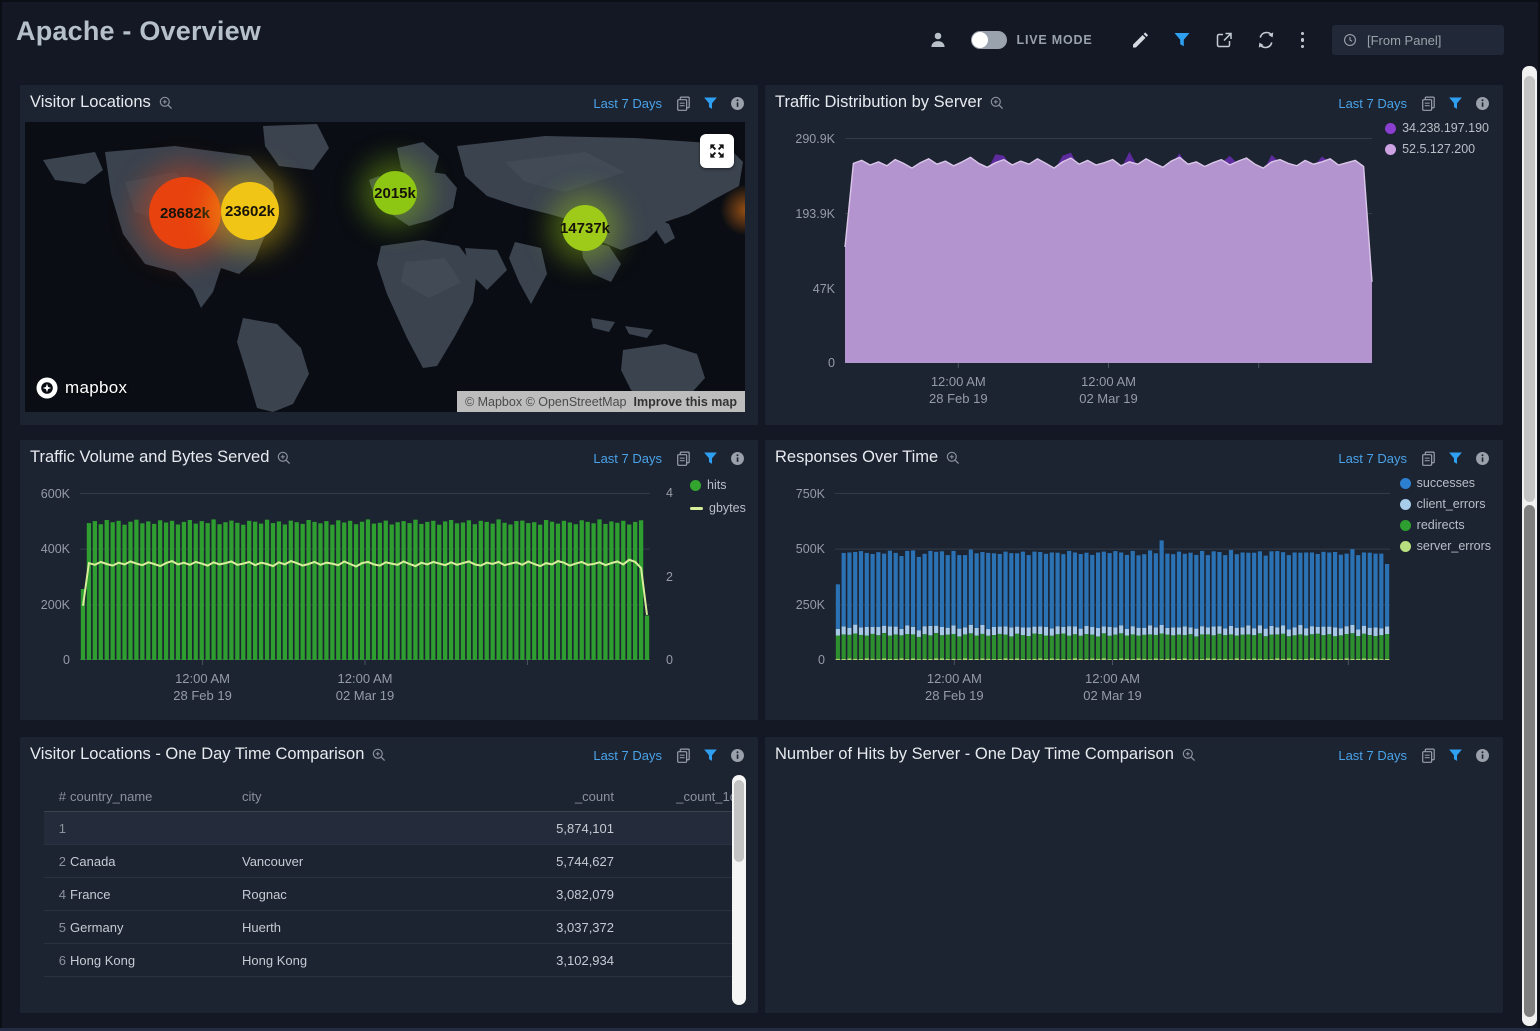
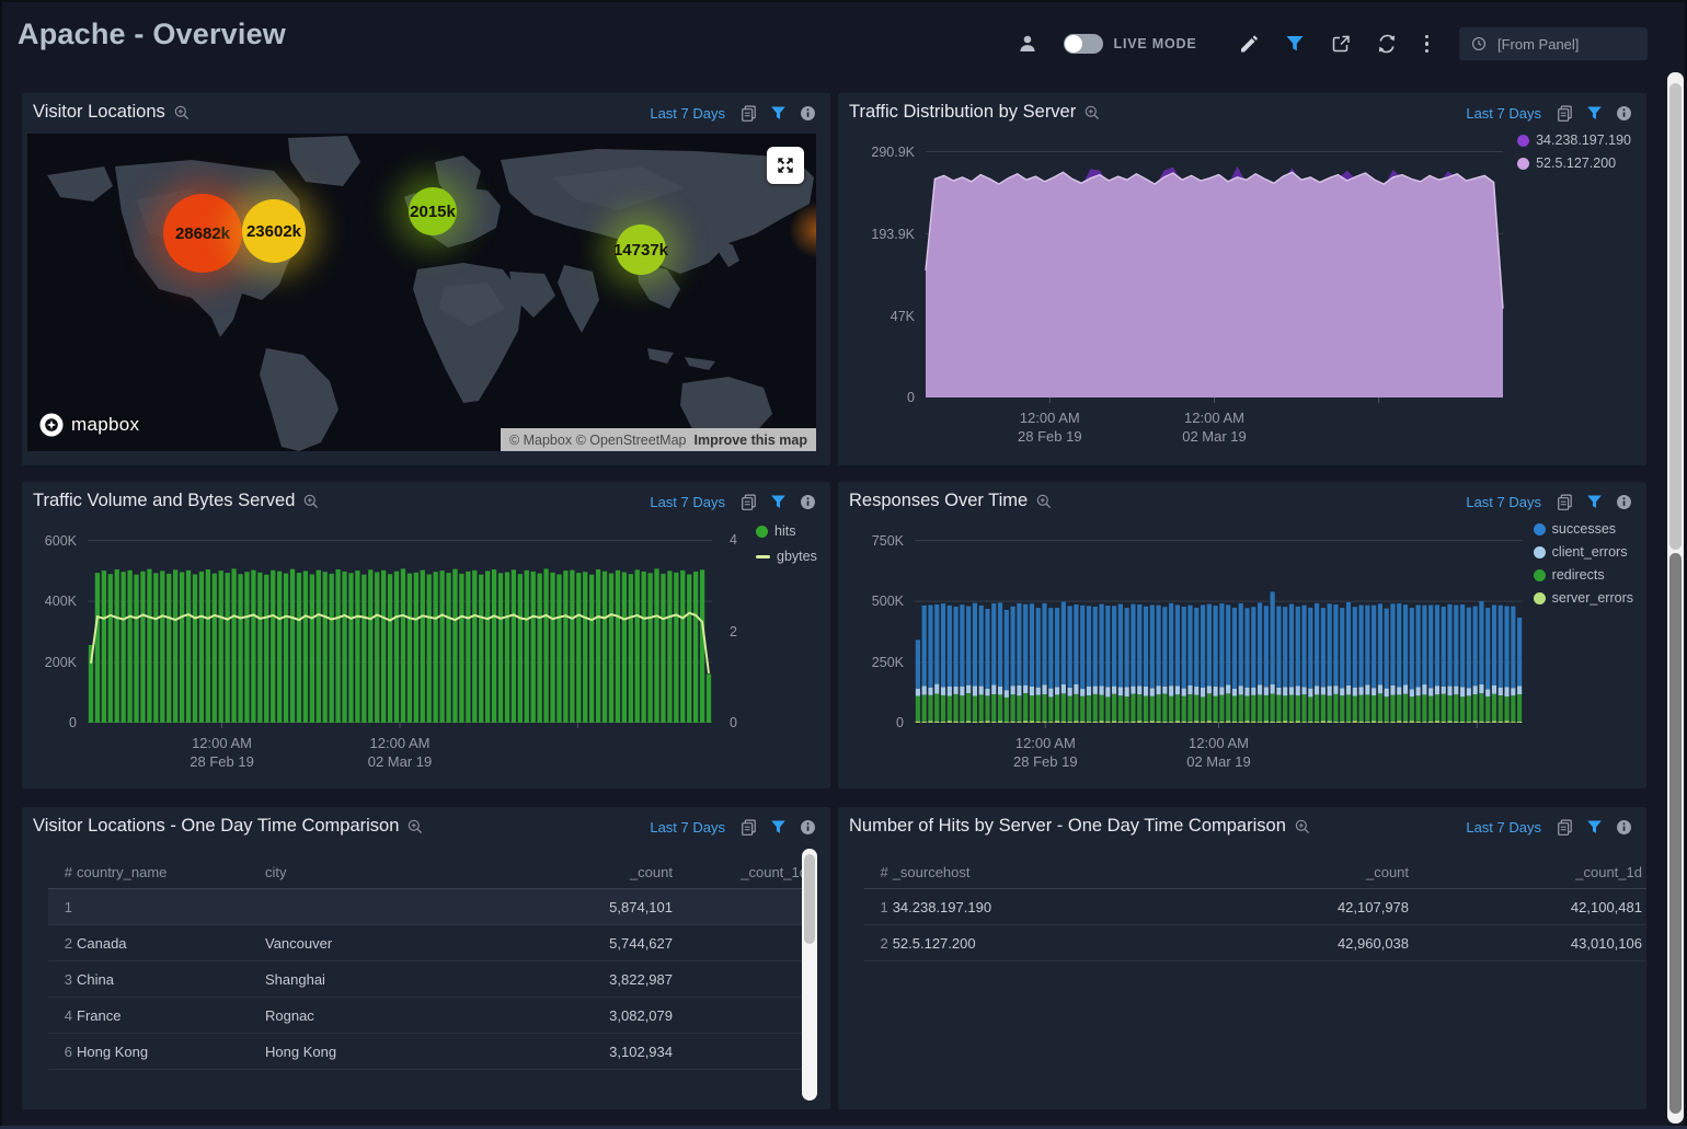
  Apache - Overview
  LIVE MODE
  [From Panel]
  Visitor Locations
  Last 7 Days
  28682k
  23602k
  2015k
  14737k
  mapbox
  © Mapbox © OpenStreetMap
  Improve this map
  Traffic Distribution by Server
  Last 7 Days
  34.238.197.190
  52.5.127.200
  0
  47K
  193.9K
  290.9K
  12:00 AM
  28 Feb 19
  12:00 AM
  02 Mar 19
  Traffic Volume and Bytes Served
  Last 7 Days
  hits
  gbytes
  0
  0
  2
  4
  200K
  400K
  600K
  12:00 AM
  28 Feb 19
  12:00 AM
  02 Mar 19
  Responses Over Time
  Last 7 Days
  successes
  client_errors
  redirects
  server_errors
  0
  250K
  500K
  750K
  12:00 AM
  28 Feb 19
  12:00 AM
  02 Mar 19
  Visitor Locations - One Day Time Comparison
  Last 7 Days
  #	country_name	city	_count	_count_1
  1			5,874,101
  2	Canada	Vancouver	5,744,627
+ 3	China	Shanghai	3,822,987
  4	France	Rognac	3,082,079
- 5	Germany	Huerth	3,037,372
  6	Hong Kong	Hong Kong	3,102,934
  Number of Hits by Server - One Day Time Comparison
  Last 7 Days
+ #	_sourcehost	_count	_count_1d
+ 1	34.238.197.190	42,107,978	42,100,481
+ 2	52.5.127.200	42,960,038	43,010,106
